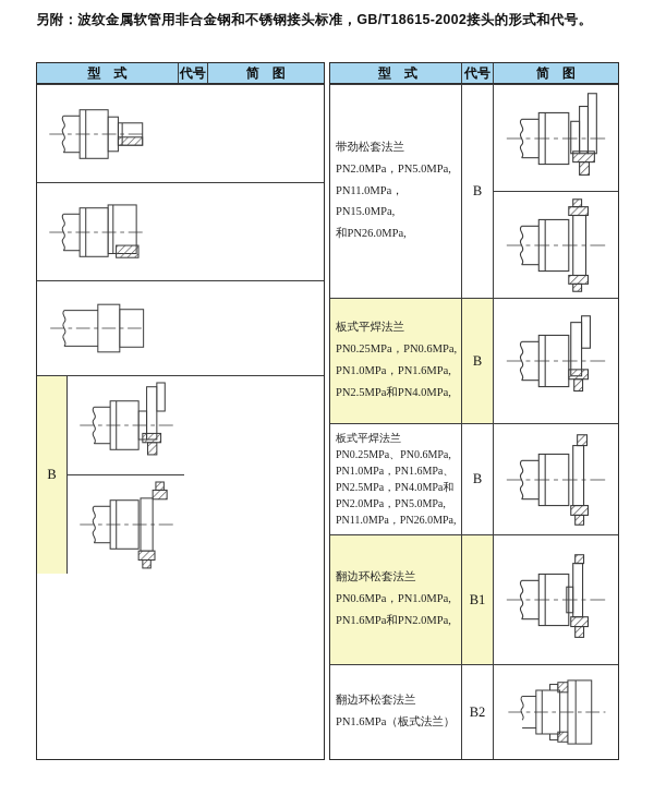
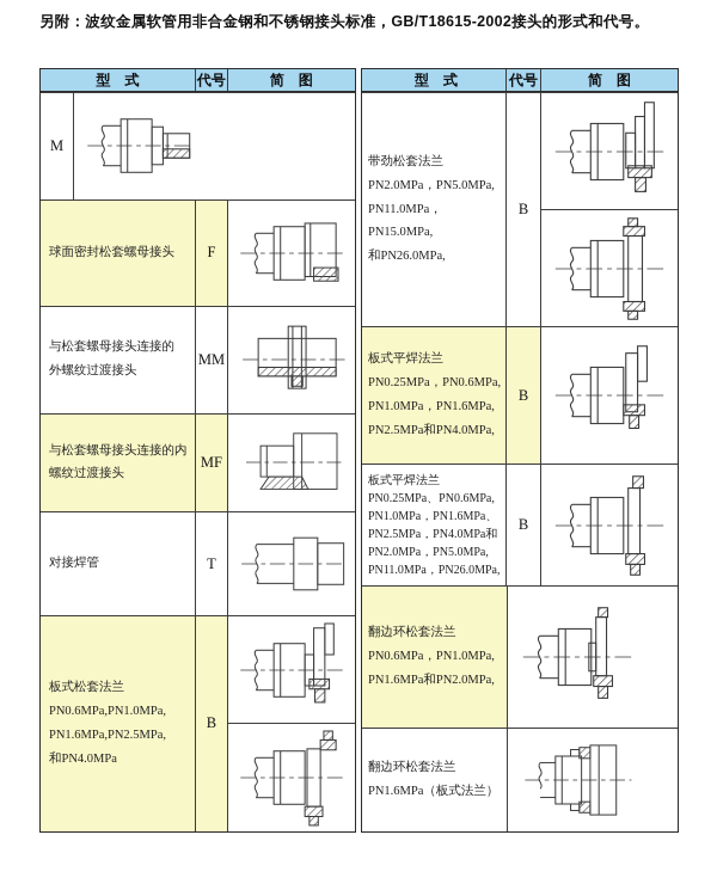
  另附：波纹金属软管用非合金钢和不锈钢接头标准，GB/T18615-2002接头的形式和代号。
  型 式
  代号
  简 图
+ M
+ 球面密封松套螺母接头
+ F
+ 与松套螺母接头连接的
+ 外螺纹过渡接头
+ MM
+ 与松套螺母接头连接的内
+ 螺纹过渡接头
+ MF
+ 对接焊管
+ T
+ 板式松套法兰
+ PN0.6MPa,PN1.0MPa,
+ PN1.6MPa,PN2.5MPa,
+ 和PN4.0MPa
  B
  型 式
  代号
  简 图
  带劲松套法兰
  PN2.0MPa，PN5.0MPa,
  PN11.0MPa，PN15.0MPa,
  和PN26.0MPa,
  B
  板式平焊法兰
  PN0.25MPa，PN0.6MPa,
  PN1.0MPa，PN1.6MPa,
  PN2.5MPa和PN4.0MPa,
  B
  板式平焊法兰
  PN0.25MPa、PN0.6MPa,
  PN1.0MPa，PN1.6MPa、
  PN2.5MPa，PN4.0MPa和
  PN2.0MPa，PN5.0MPa,
  PN11.0MPa，PN26.0MPa,
  B
  翻边环松套法兰
  PN0.6MPa，PN1.0MPa,
  PN1.6MPa和PN2.0MPa,
- B1
  翻边环松套法兰
  PN1.6MPa（板式法兰）
- B2
